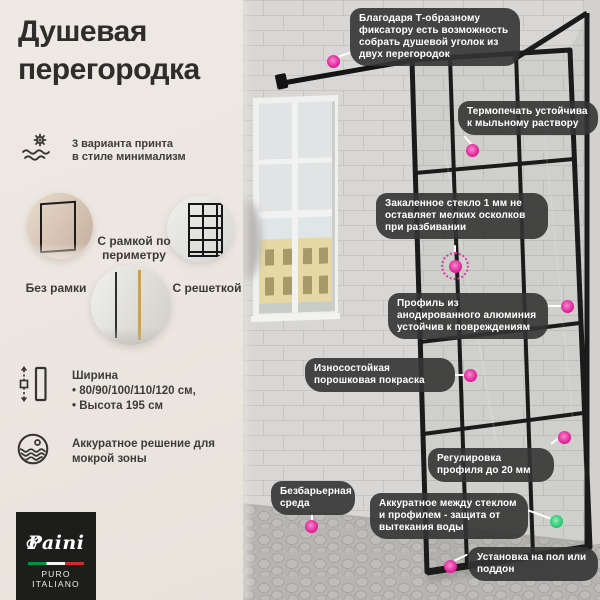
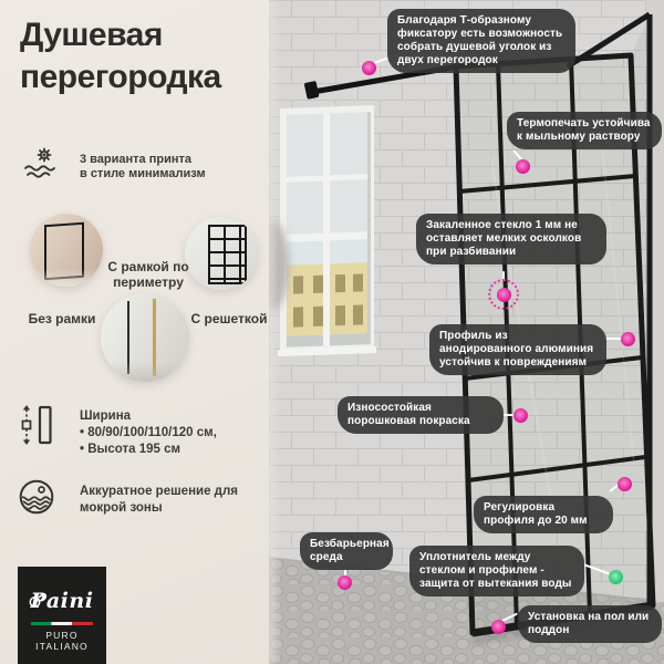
  Душевая перегородка
  3 варианта принта
  в стиле минимализм
  С рамкой по периметру
  Без рамки
  С решеткой
  Ширина
  • 80/90/100/110/120 см,
  • Высота 195 см
  Аккуратное решение для
  мокрой зоны
  Paini
  PURO ITALIANO
  Благодаря Т-образному фиксатору есть возможность собрать душевой уголок из двух перегородок
  Термопечать устойчива к мыльному раствору
  Закаленное стекло 1 мм не оставляет мелких осколков при разбивании
  Профиль из анодированного алюминия устойчив к повреждениям
  Износостойкая порошковая покраска
  Регулировка профиля до 20 мм
  Безбарьерная среда
- Аккуратное между стеклом и профилем - защита от вытекания воды
+ Уплотнитель между стеклом и профилем - защита от вытекания воды
  Установка на пол или поддон
